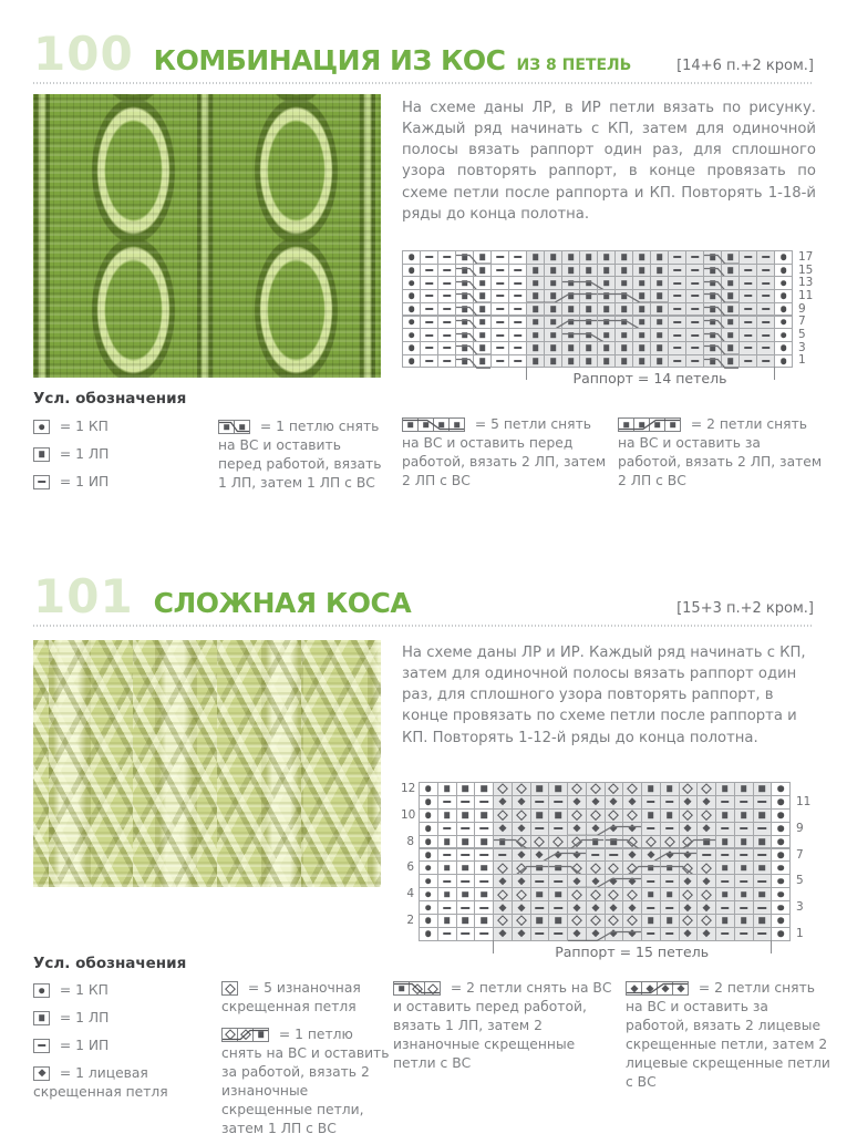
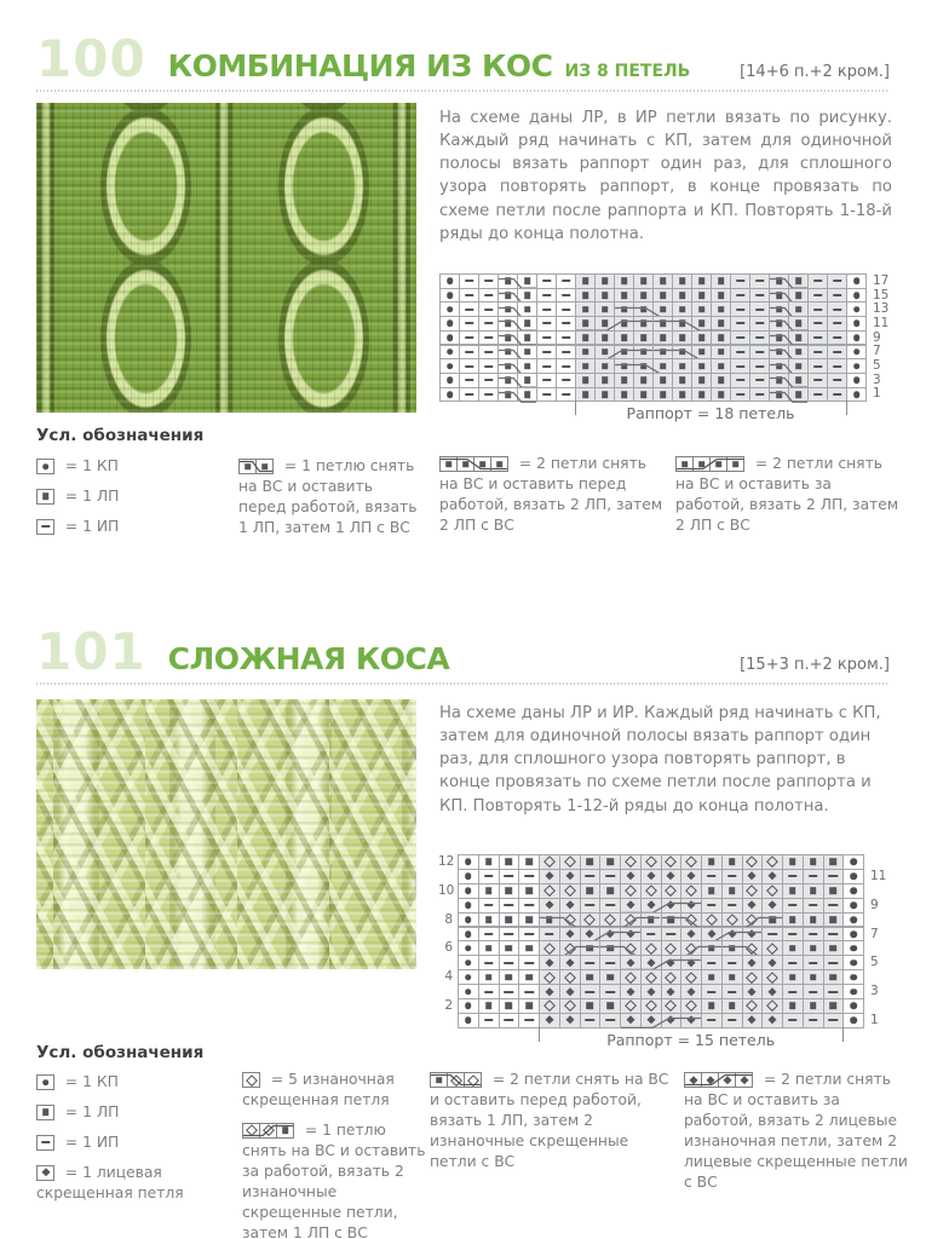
  100
  КОМБИНАЦИЯ ИЗ КОС
  ИЗ 8 ПЕТЕЛЬ
  [14+6 п.+2 кром.]
  На схеме даны ЛР, в ИР петли вязать по рисунку. Каждый ряд начинать с КП, затем для одиночной полосы вязать раппорт один раз, для сплошного узора повторять раппорт, в конце провязать по схеме петли после раппорта и КП. Повторять 1-18-й ряды до конца полотна.
  17
  15
  13
  11
  9
  7
  5
  3
  1
- Раппорт = 14 петель
+ Раппорт = 18 петель
  Усл. обозначения
  = 1 КП
  = 1 ЛП
  = 1 ИП
  = 1 петлю снять на ВС и оставить перед работой, вязать 1 ЛП, затем 1 ЛП с ВС
- = 5 петли снять на ВС и оставить перед работой, вязать 2 ЛП, затем 2 ЛП с ВС
+ = 2 петли снять на ВС и оставить перед работой, вязать 2 ЛП, затем 2 ЛП с ВС
  = 2 петли снять на ВС и оставить за работой, вязать 2 ЛП, затем 2 ЛП с ВС
  101
  СЛОЖНАЯ КОСА
  [15+3 п.+2 кром.]
  На схеме даны ЛР и ИР. Каждый ряд начинать с КП, затем для одиночной полосы вязать раппорт один раз, для сплошного узора повторять раппорт, в конце провязать по схеме петли после раппорта и КП. Повторять 1-12-й ряды до конца полотна.
  12
  11
  10
  9
  8
  7
  6
  5
  4
  3
  2
  1
  Раппорт = 15 петель
  Усл. обозначения
  = 1 КП
  = 1 ЛП
  = 1 ИП
  = 1 лицевая скрещенная петля
  = 5 изнаночная скрещенная петля
  = 1 петлю снять на ВС и оставить за работой, вязать 2 изнаночные скрещенные петли, затем 1 ЛП с ВС
  = 2 петли снять на ВС и оставить перед работой, вязать 1 ЛП, затем 2 изнаночные скрещенные петли с ВС
- = 2 петли снять на ВС и оставить за работой, вязать 2 лицевые скрещенные петли, затем 2 лицевые скрещенные петли с ВС
+ = 2 петли снять на ВС и оставить за работой, вязать 2 лицевые изнаночная петли, затем 2 лицевые скрещенные петли с ВС
